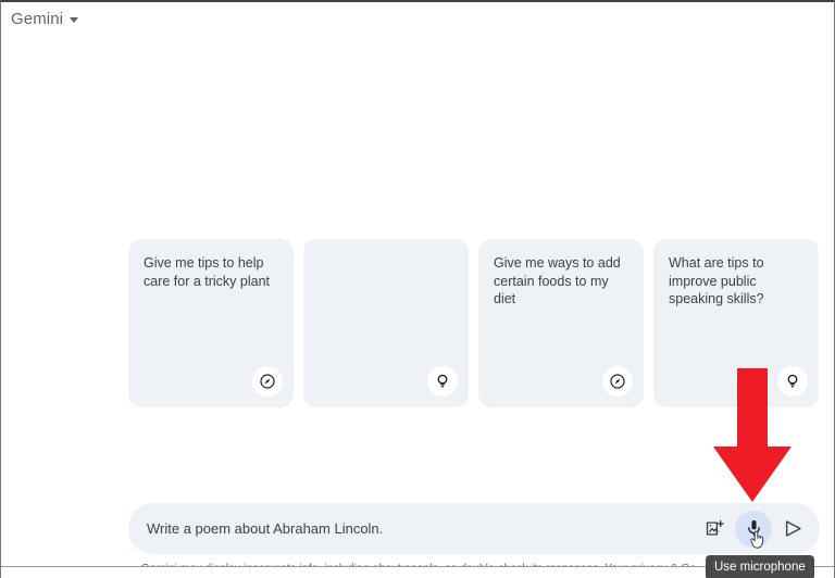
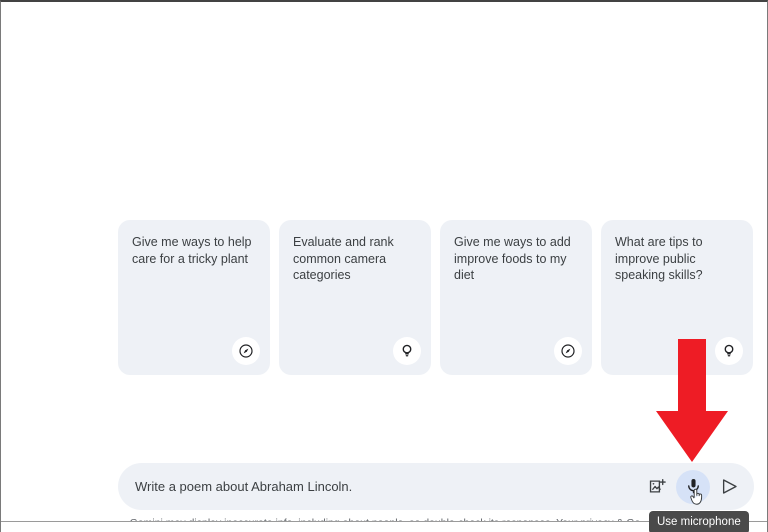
- Gemini
- Give me tips to help care for a tricky plant
+ Give me ways to help care for a tricky plant
+ Evaluate and rank common camera categories
- Give me ways to add certain foods to my diet
+ Give me ways to add improve foods to my diet
  What are tips to improve public speaking skills?
  Write a poem about Abraham Lincoln.
  Use microphone
